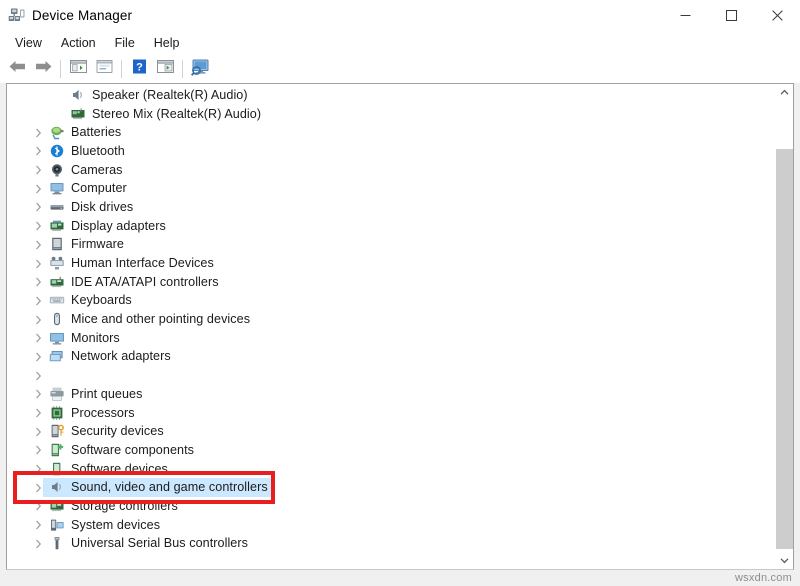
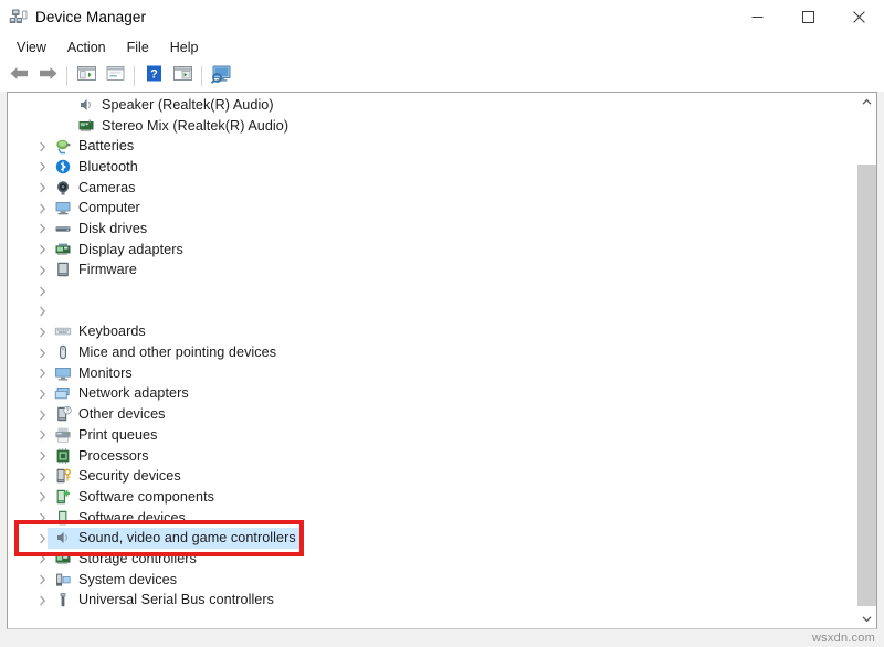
  Device Manager
  View
  Action
  File
  Help
  ?
  Speaker (Realtek(R) Audio)
  Stereo Mix (Realtek(R) Audio)
  Batteries
  Bluetooth
  Cameras
  Computer
  Disk drives
  Display adapters
  Firmware
- Human Interface Devices
- IDE ATA/ATAPI controllers
  Keyboards
  Mice and other pointing devices
  Monitors
  Network adapters
+ Other devices
  Print queues
  Processors
  Security devices
  Software components
  Software devices
  Sound, video and game controllers
  Storage controllers
  System devices
  Universal Serial Bus controllers
  wsxdn.com
